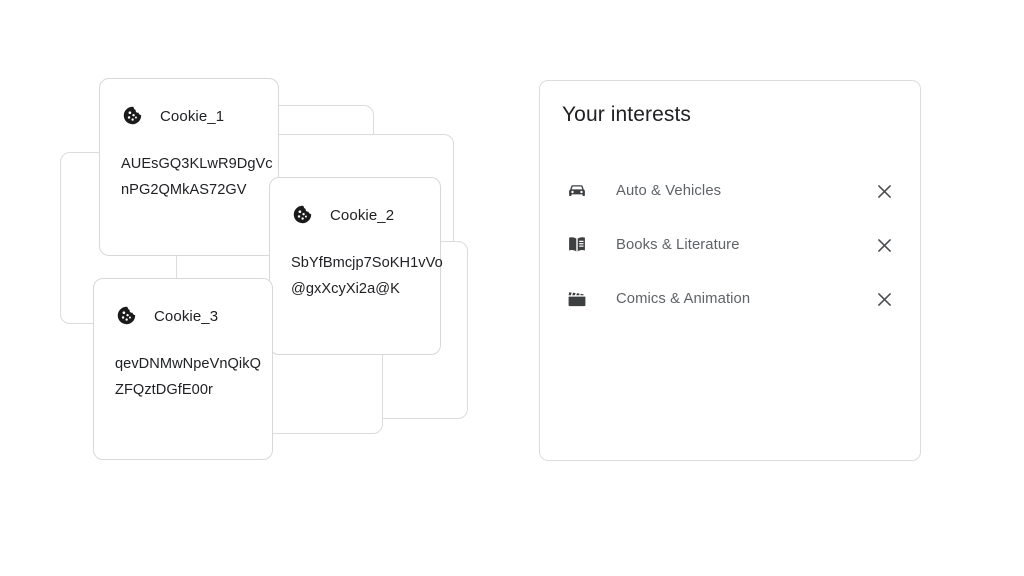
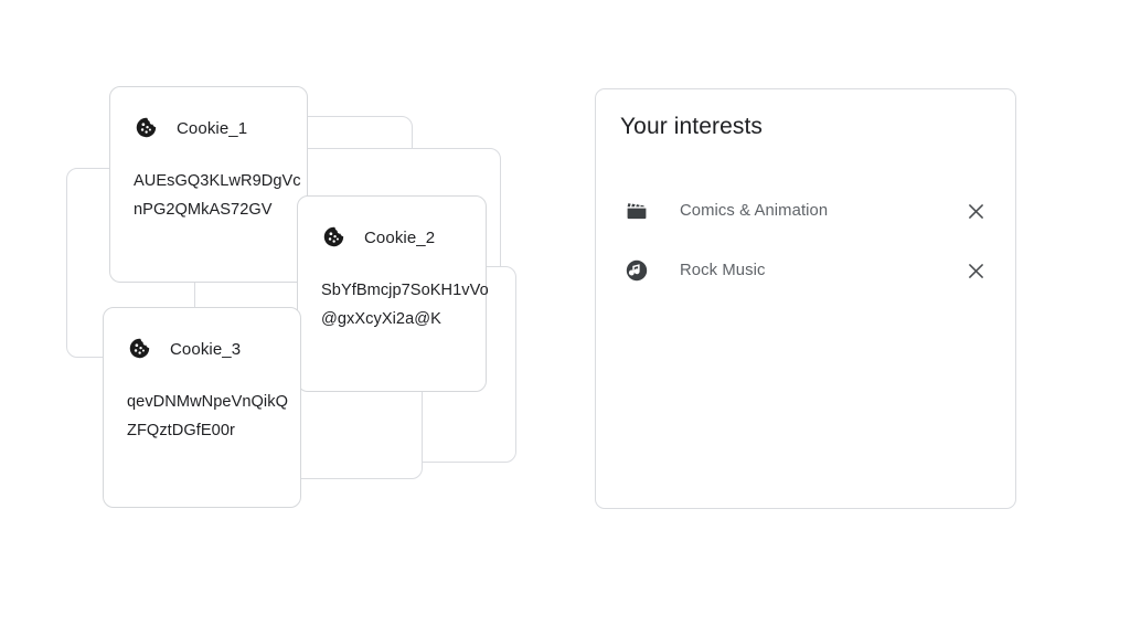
  Cookie_1
  AUEsGQ3KLwR9DgVcnPG2QMkAS72GV
  Cookie_2
  SbYfBmcjp7SoKH1vVo@gxXcyXi2a@K
  Cookie_3
  qevDNMwNpeVnQikQZFQztDGfE00r
  Your interests
- Auto & Vehicles
- Books & Literature
  Comics & Animation
+ Rock Music
